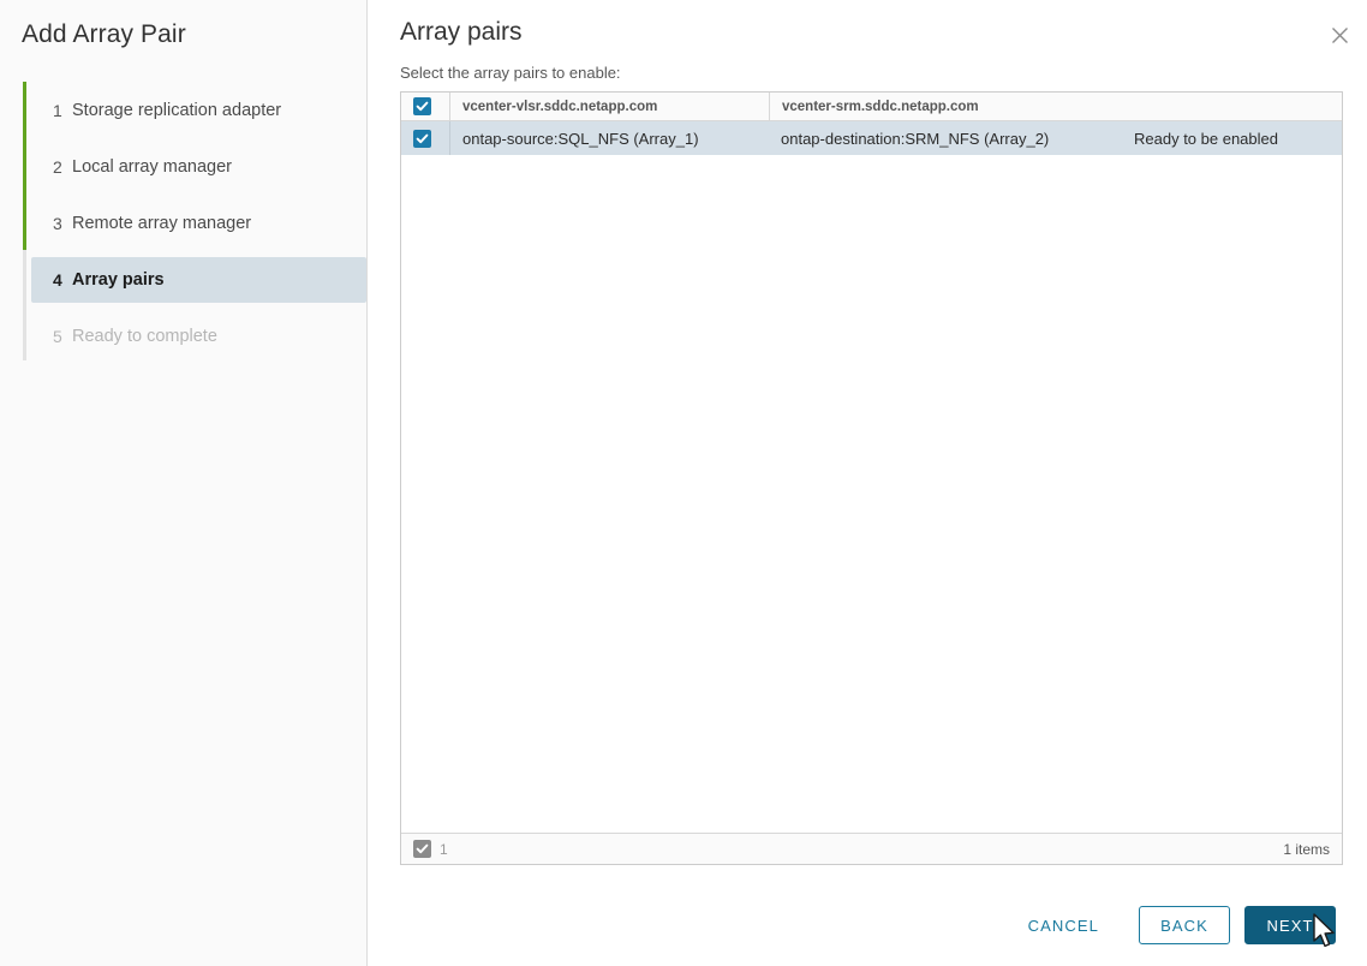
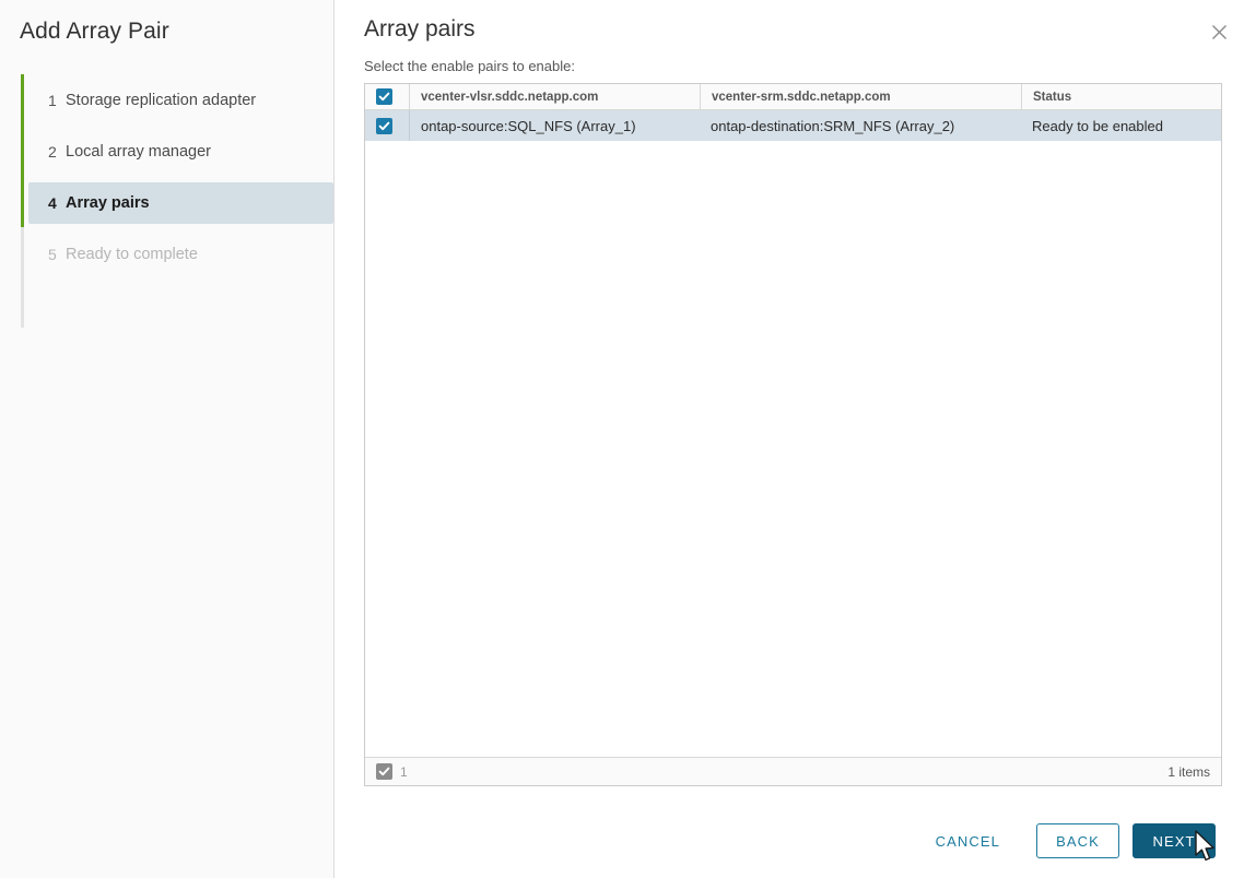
  Add Array Pair
  1
  Storage replication adapter
  2
  Local array manager
- 3
- Remote array manager
  4
  Array pairs
  5
  Ready to complete
  Array pairs
- Select the array pairs to enable:
+ Select the enable pairs to enable:
  vcenter-vlsr.sddc.netapp.com
  vcenter-srm.sddc.netapp.com
+ Status
  ontap-source:SQL_NFS (Array_1)
  ontap-destination:SRM_NFS (Array_2)
  Ready to be enabled
  1
  1 items
  CANCEL
  BACK
  NEXT
